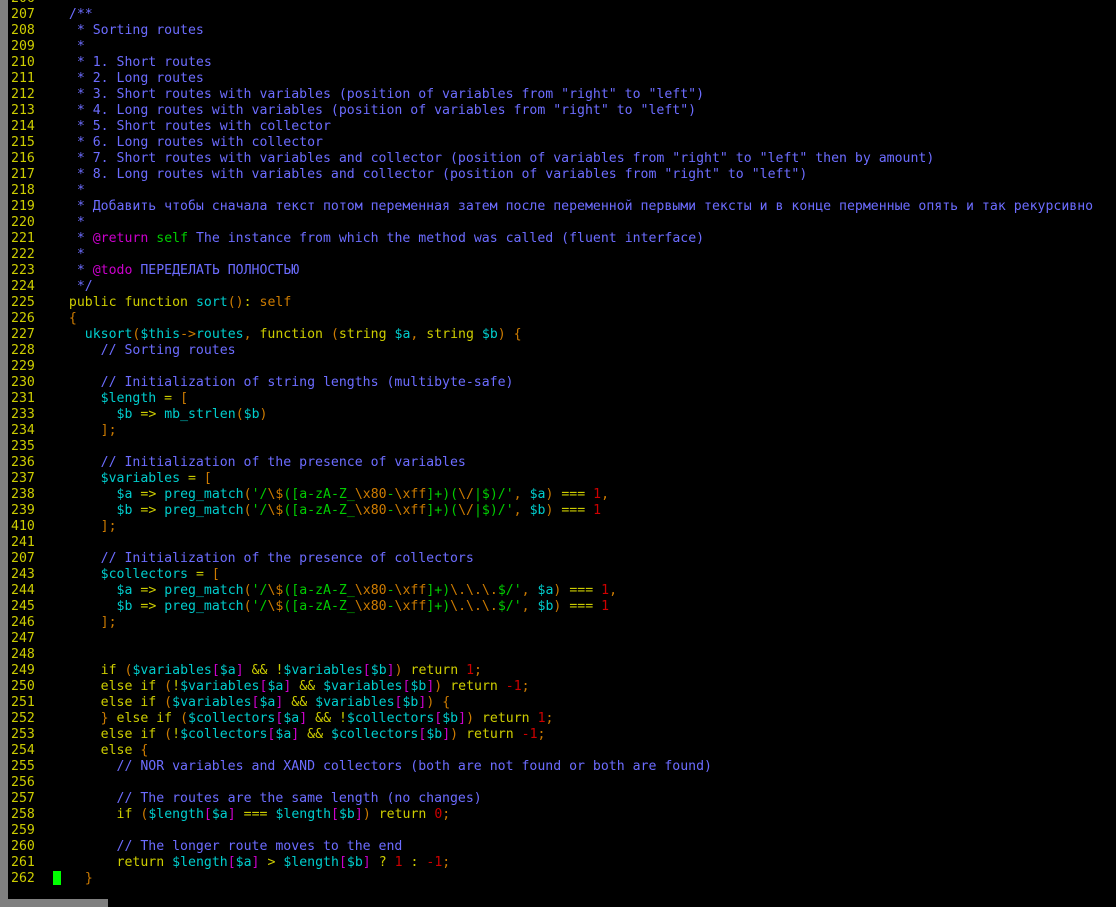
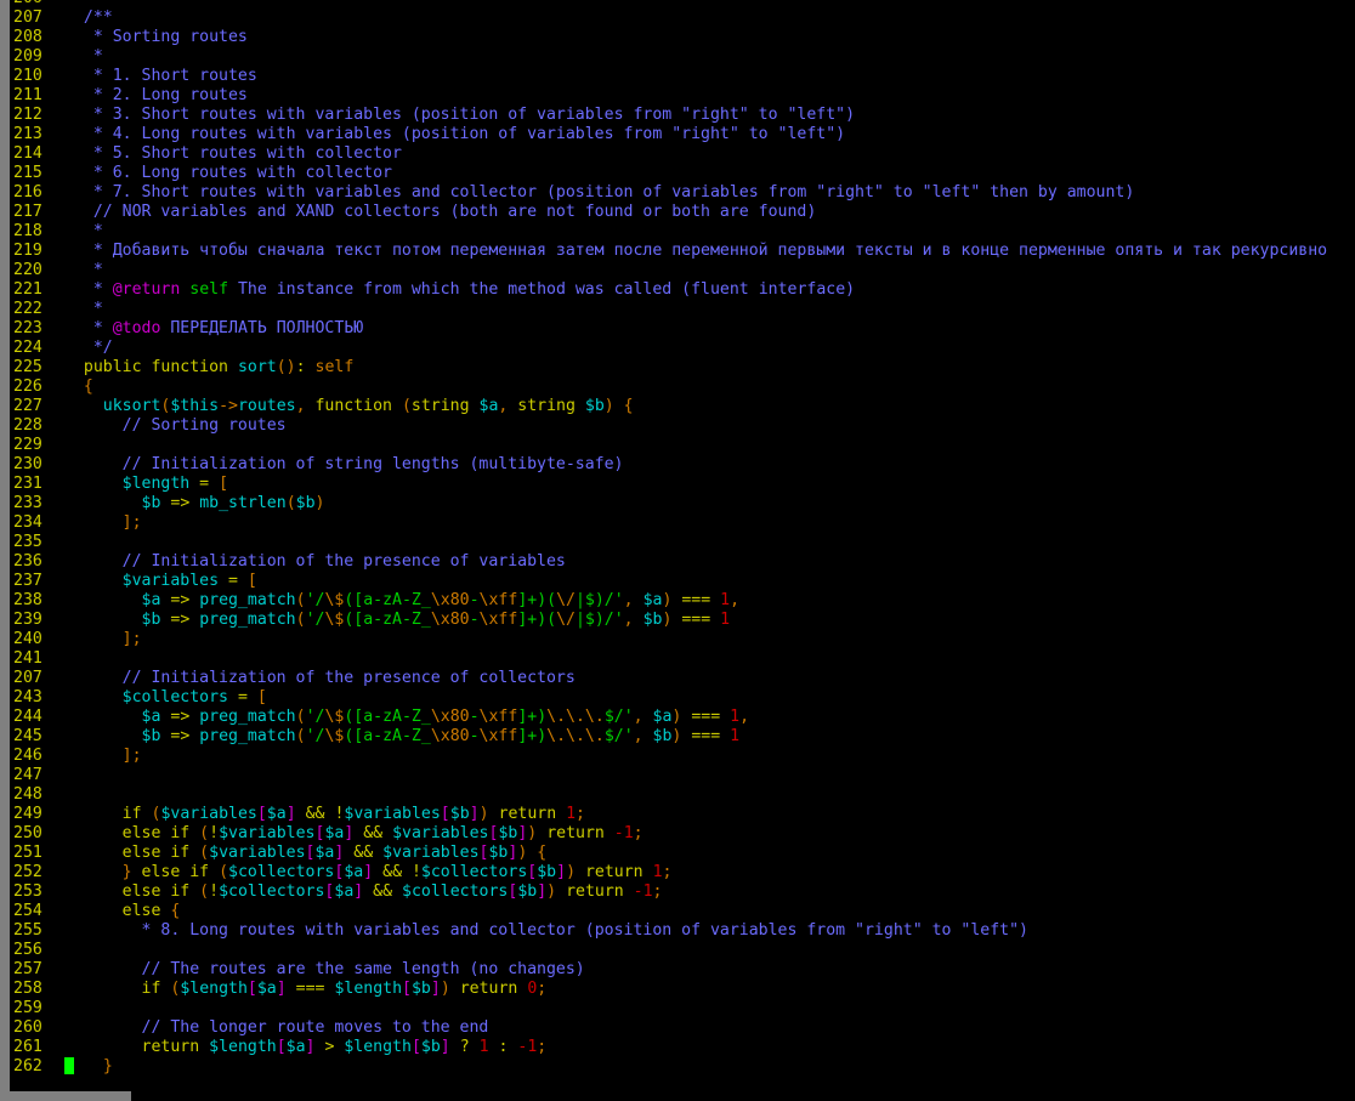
  207 /**
  208 * Sorting routes
  209 *
  210 * 1. Short routes
  211 * 2. Long routes
  212 * 3. Short routes with variables (position of variables from "right" to "left")
  213 * 4. Long routes with variables (position of variables from "right" to "left")
  214 * 5. Short routes with collector
  215 * 6. Long routes with collector
  216 * 7. Short routes with variables and collector (position of variables from "right" to "left" then by amount)
- 217 * 8. Long routes with variables and collector (position of variables from "right" to "left")
+ 217 // NOR variables and XAND collectors (both are not found or both are found)
  218 *
  219 * Добавить чтобы сначала текст потом переменная затем после переменной первыми тексты и в конце перменные опять и так рекурсивно
  220 *
  221 * @return self The instance from which the method was called (fluent interface)
  222 *
  223 * @todo ПЕРЕДЕЛАТЬ ПОЛНОСТЬЮ
  224 */
  225 public function sort(): self
  226 {
  227 uksort($this->routes, function (string $a, string $b) {
  228 // Sorting routes
  229
  230 // Initialization of string lengths (multibyte-safe)
  231 $length = [
  233 $b => mb_strlen($b)
  234 ];
  235
  236 // Initialization of the presence of variables
  237 $variables = [
  238 $a => preg_match('/\$([a-zA-Z_\x80-\xff]+)(\/|$)/', $a) === 1,
  239 $b => preg_match('/\$([a-zA-Z_\x80-\xff]+)(\/|$)/', $b) === 1
- 410 ];
+ 240 ];
  241
  207 // Initialization of the presence of collectors
  243 $collectors = [
  244 $a => preg_match('/\$([a-zA-Z_\x80-\xff]+)\.\.\.$/', $a) === 1,
  245 $b => preg_match('/\$([a-zA-Z_\x80-\xff]+)\.\.\.$/', $b) === 1
  246 ];
  247
  248
  249 if ($variables[$a] && !$variables[$b]) return 1;
  250 else if (!$variables[$a] && $variables[$b]) return -1;
  251 else if ($variables[$a] && $variables[$b]) {
  252 } else if ($collectors[$a] && !$collectors[$b]) return 1;
  253 else if (!$collectors[$a] && $collectors[$b]) return -1;
  254 else {
- 255 // NOR variables and XAND collectors (both are not found or both are found)
+ 255 * 8. Long routes with variables and collector (position of variables from "right" to "left")
  256
  257 // The routes are the same length (no changes)
  258 if ($length[$a] === $length[$b]) return 0;
  259
  260 // The longer route moves to the end
  261 return $length[$a] > $length[$b] ? 1 : -1;
  262 }
